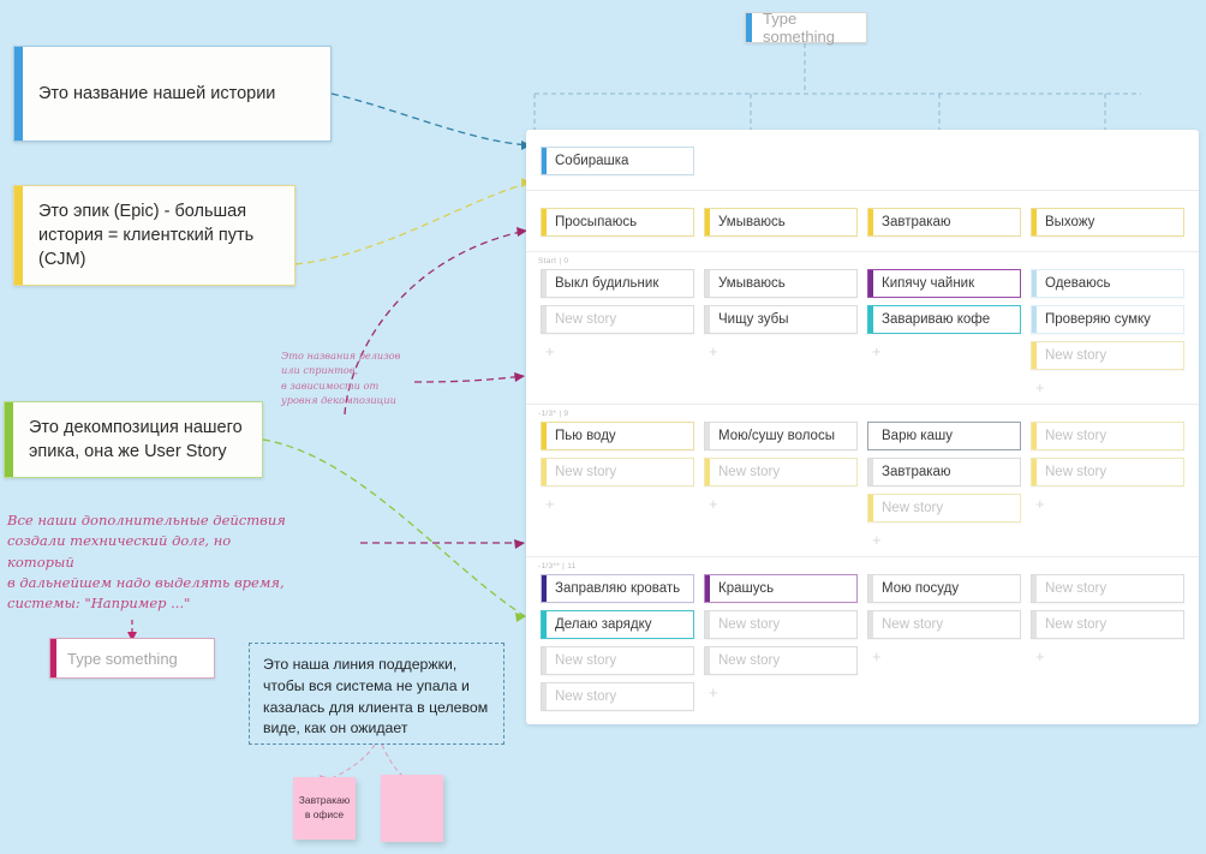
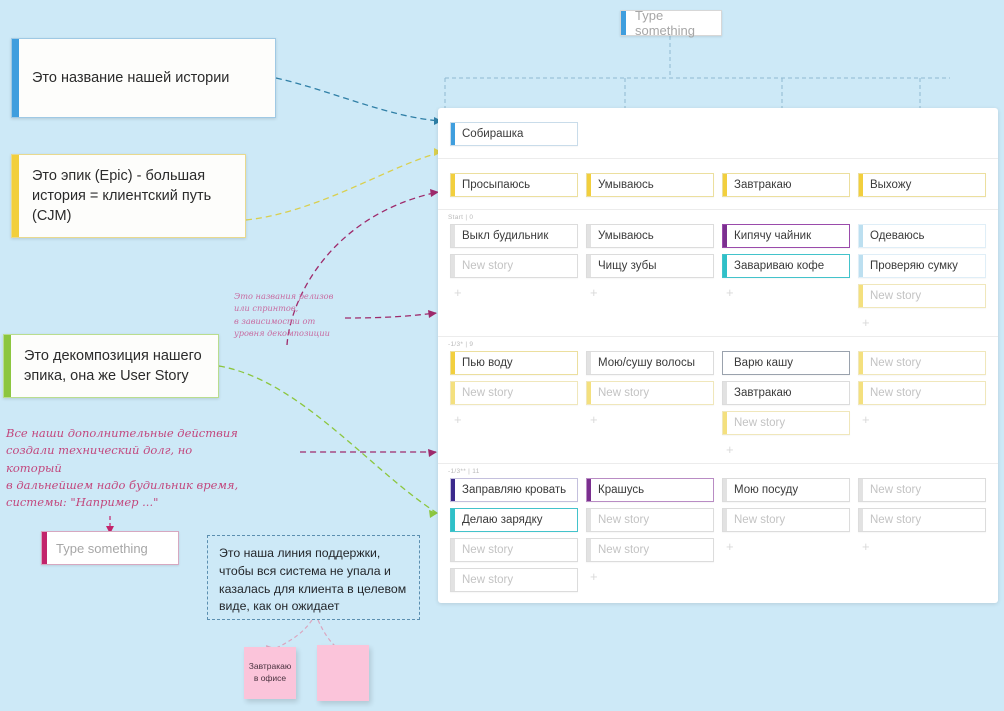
  Type something
  Это название нашей истории
  Это эпик (Epic) - большая история = клиентский путь (CJM)
  Это декомпозиция нашего эпика, она же User Story
  Все наши дополнительные действия
  создали технический долг, но который
- в дальнейшем надо выделять время,
+ в дальнейшем надо будильник время,
  системы: "Например ..."
  Это названия релизов
  или спринтов,
  в зависимости от
  уровня декомпозиции
  Type something
  Это наша линия поддержки, чтобы вся система не упала и казалась для клиента в целевом виде, как он ожидает
  Завтракаю в офисе
  Собирашка
  Просыпаюсь
  Умываюсь
  Завтракаю
  Выхожу
  Выкл будильник
  New story
  +
  Умываюсь
  Чищу зубы
  +
  Кипячу чайник
  Завариваю кофе
  +
  Одеваюсь
  Проверяю сумку
  New story
  +
  Пью воду
  New story
  +
  Мою/сушу волосы
  New story
  +
  Варю кашу
  Завтракаю
  New story
  +
  New story
  New story
  +
  Заправляю кровать
  Делаю зарядку
  New story
  New story
  Крашусь
  New story
  New story
  +
  Мою посуду
  New story
  +
  New story
  New story
  +
